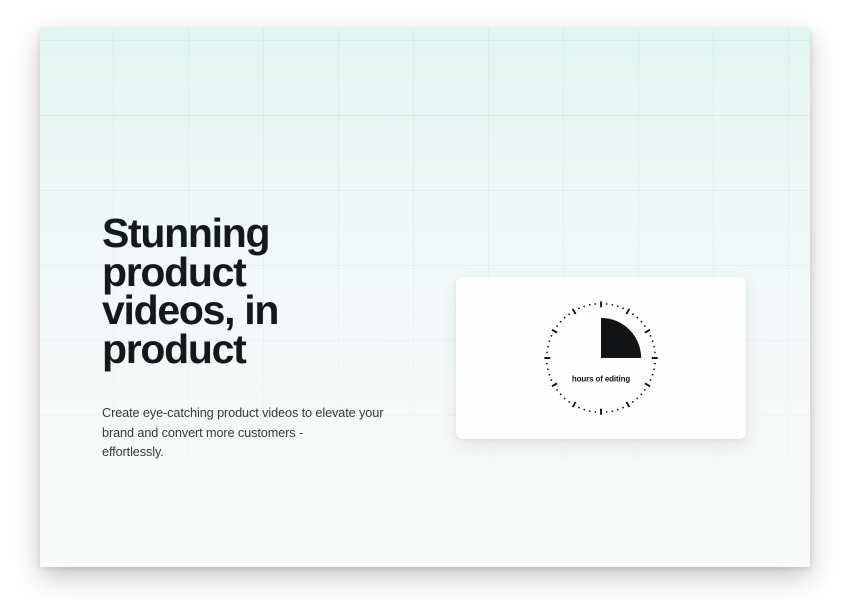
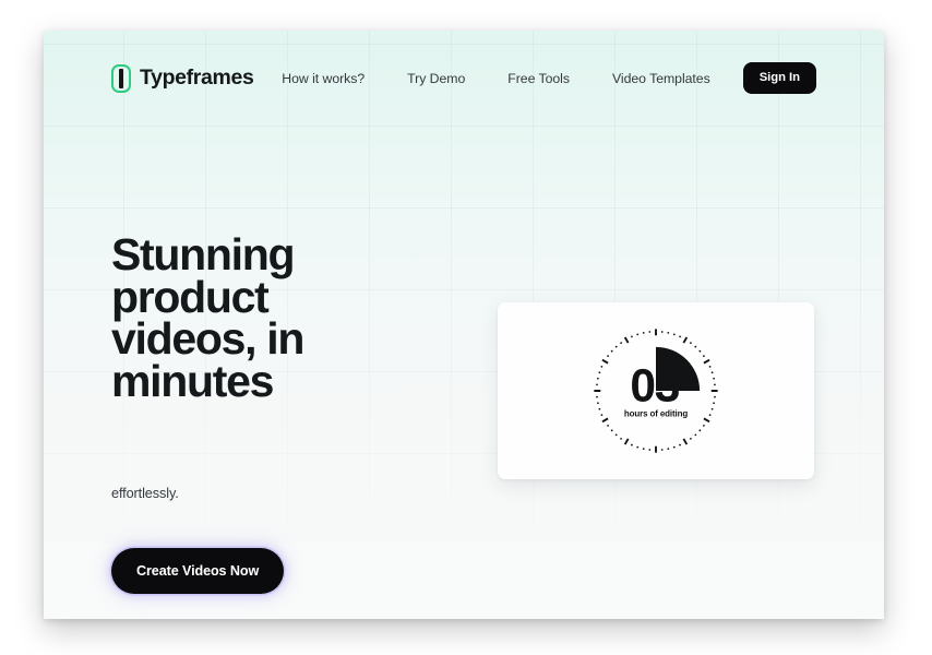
+ Typeframes
+ How it works?
+ Try Demo
+ Free Tools
+ Video Templates
+ Sign In
- Stunning product videos, in product
+ Stunning product videos, in minutes
- Create eye-catching product videos to elevate your
- brand and convert more customers -
  effortlessly.
+ Create Videos Now
+ 03
  hours of editing
